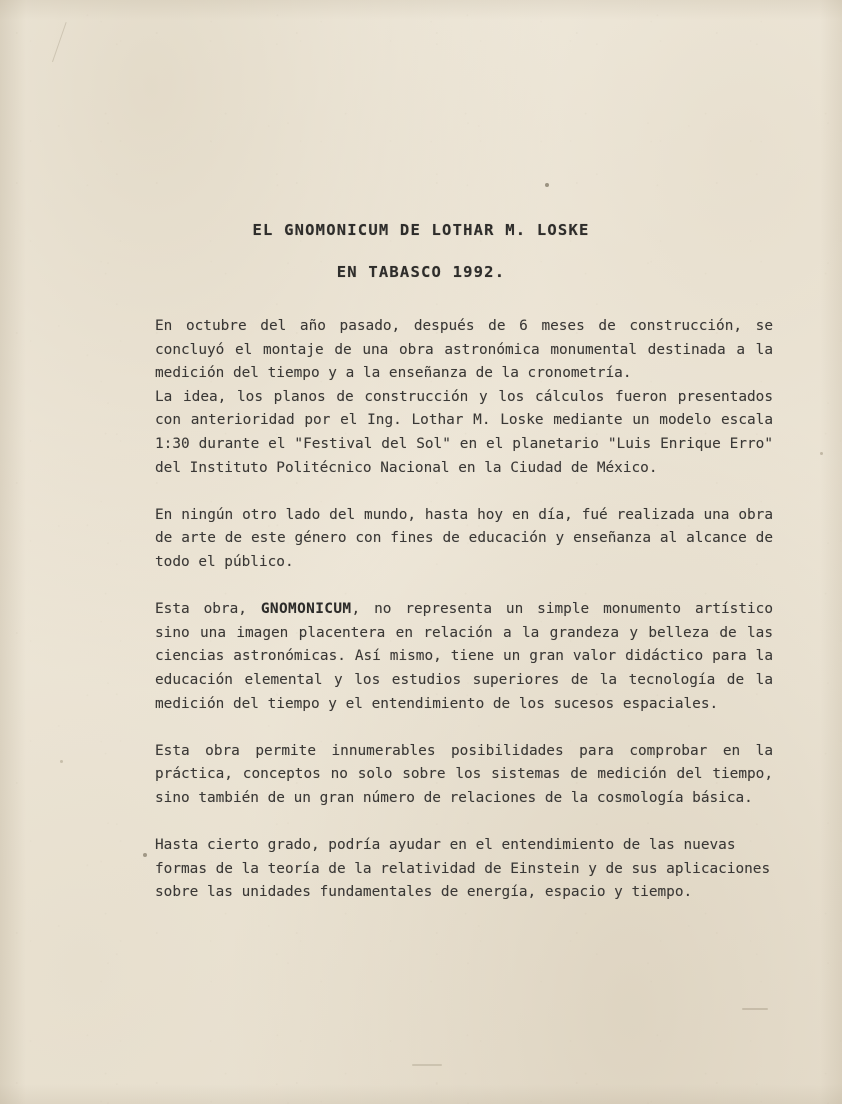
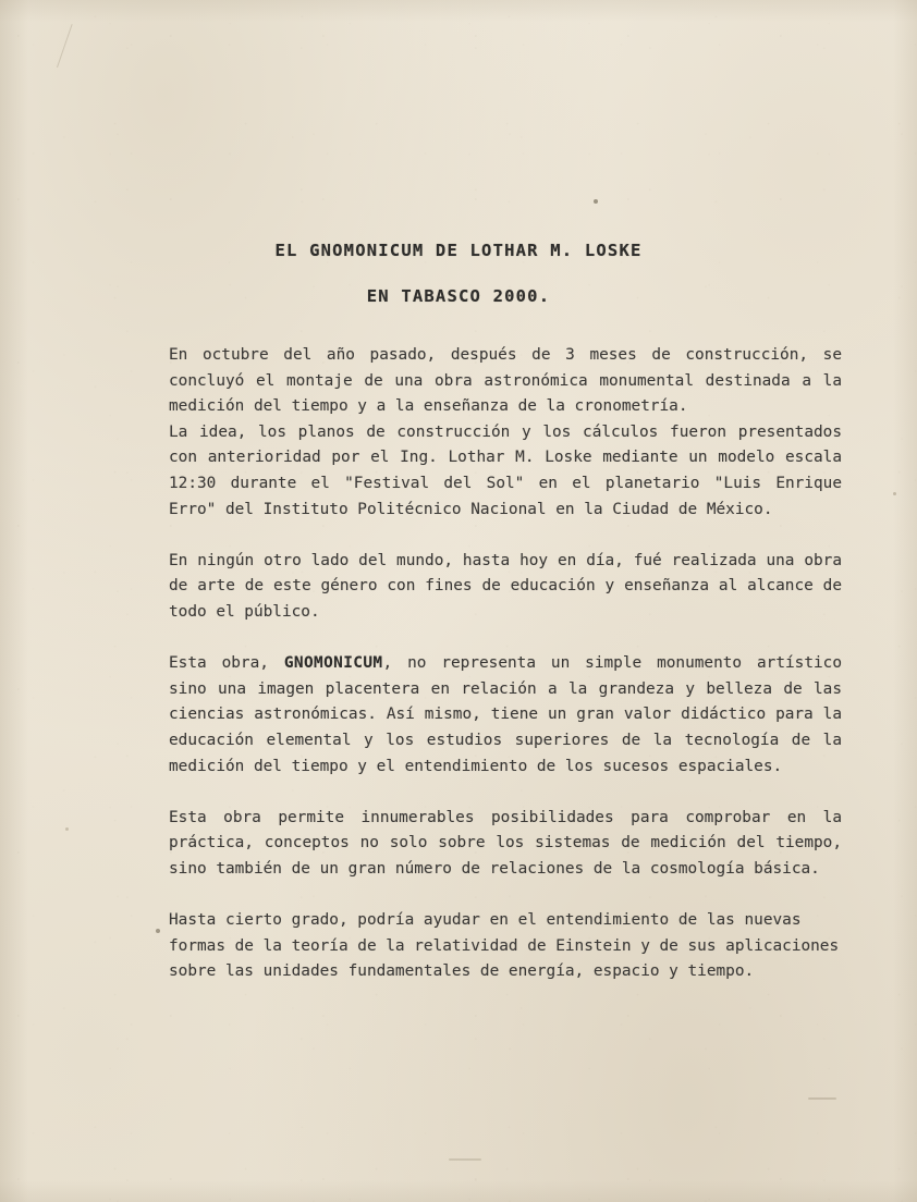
  EL GNOMONICUM DE LOTHAR M. LOSKE
- EN TABASCO 1992.
+ EN TABASCO 2000.
- En octubre del año pasado, después de 6 meses de construcción, se concluyó el montaje de una obra astronómica monumental destinada a la medición del tiempo y a la enseñanza de la cronometría.
+ En octubre del año pasado, después de 3 meses de construcción, se concluyó el montaje de una obra astronómica monumental destinada a la medición del tiempo y a la enseñanza de la cronometría.
- La idea, los planos de construcción y los cálculos fueron presentados con anterioridad por el Ing. Lothar M. Loske mediante un modelo escala 1:30 durante el "Festival del Sol" en el planetario "Luis Enrique Erro" del Instituto Politécnico Nacional en la Ciudad de México.
+ La idea, los planos de construcción y los cálculos fueron presentados con anterioridad por el Ing. Lothar M. Loske mediante un modelo escala 12:30 durante el "Festival del Sol" en el planetario "Luis Enrique Erro" del Instituto Politécnico Nacional en la Ciudad de México.
  En ningún otro lado del mundo, hasta hoy en día, fué realizada una obra de arte de este género con fines de educación y enseñanza al alcance de todo el público.
  Esta obra, GNOMONICUM, no representa un simple monumento artístico sino una imagen placentera en relación a la grandeza y belleza de las ciencias astronómicas. Así mismo, tiene un gran valor didáctico para la educación elemental y los estudios superiores de la tecnología de la medición del tiempo y el entendimiento de los sucesos espaciales.
  Esta obra permite innumerables posibilidades para comprobar en la práctica, conceptos no solo sobre los sistemas de medición del tiempo, sino también de un gran número de relaciones de la cosmología básica.
  Hasta cierto grado, podría ayudar en el entendimiento de las nuevas formas de la teoría de la relatividad de Einstein y de sus aplicaciones sobre las unidades fundamentales de energía, espacio y tiempo.
